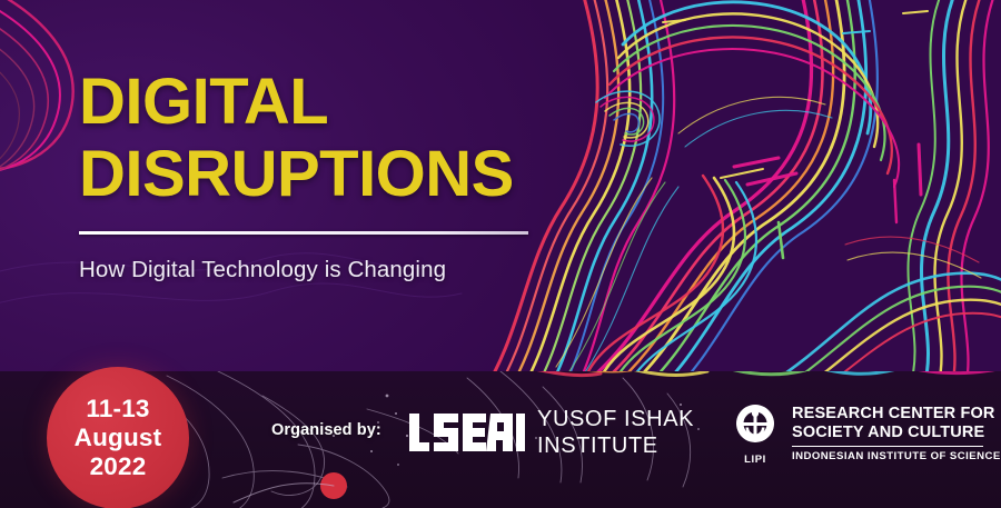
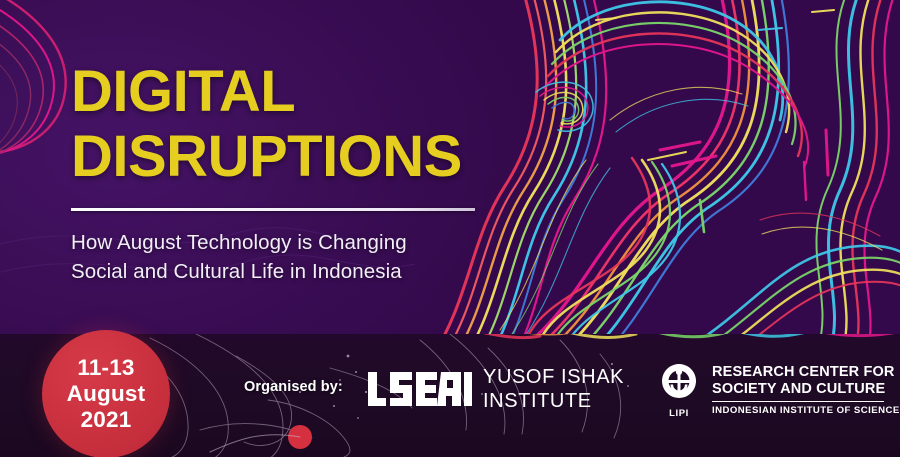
  DIGITAL
  DISRUPTIONS
- How Digital Technology is Changing
+ How August Technology is Changing
+ Social and Cultural Life in Indonesia
  11-13
  August
- 2022
+ 2021
  Organised by:
  YUSOF ISHAK
  INSTITUTE
  LIPI
  RESEARCH CENTER FOR
  SOCIETY AND CULTURE
  INDONESIAN INSTITUTE OF SCIENCE
